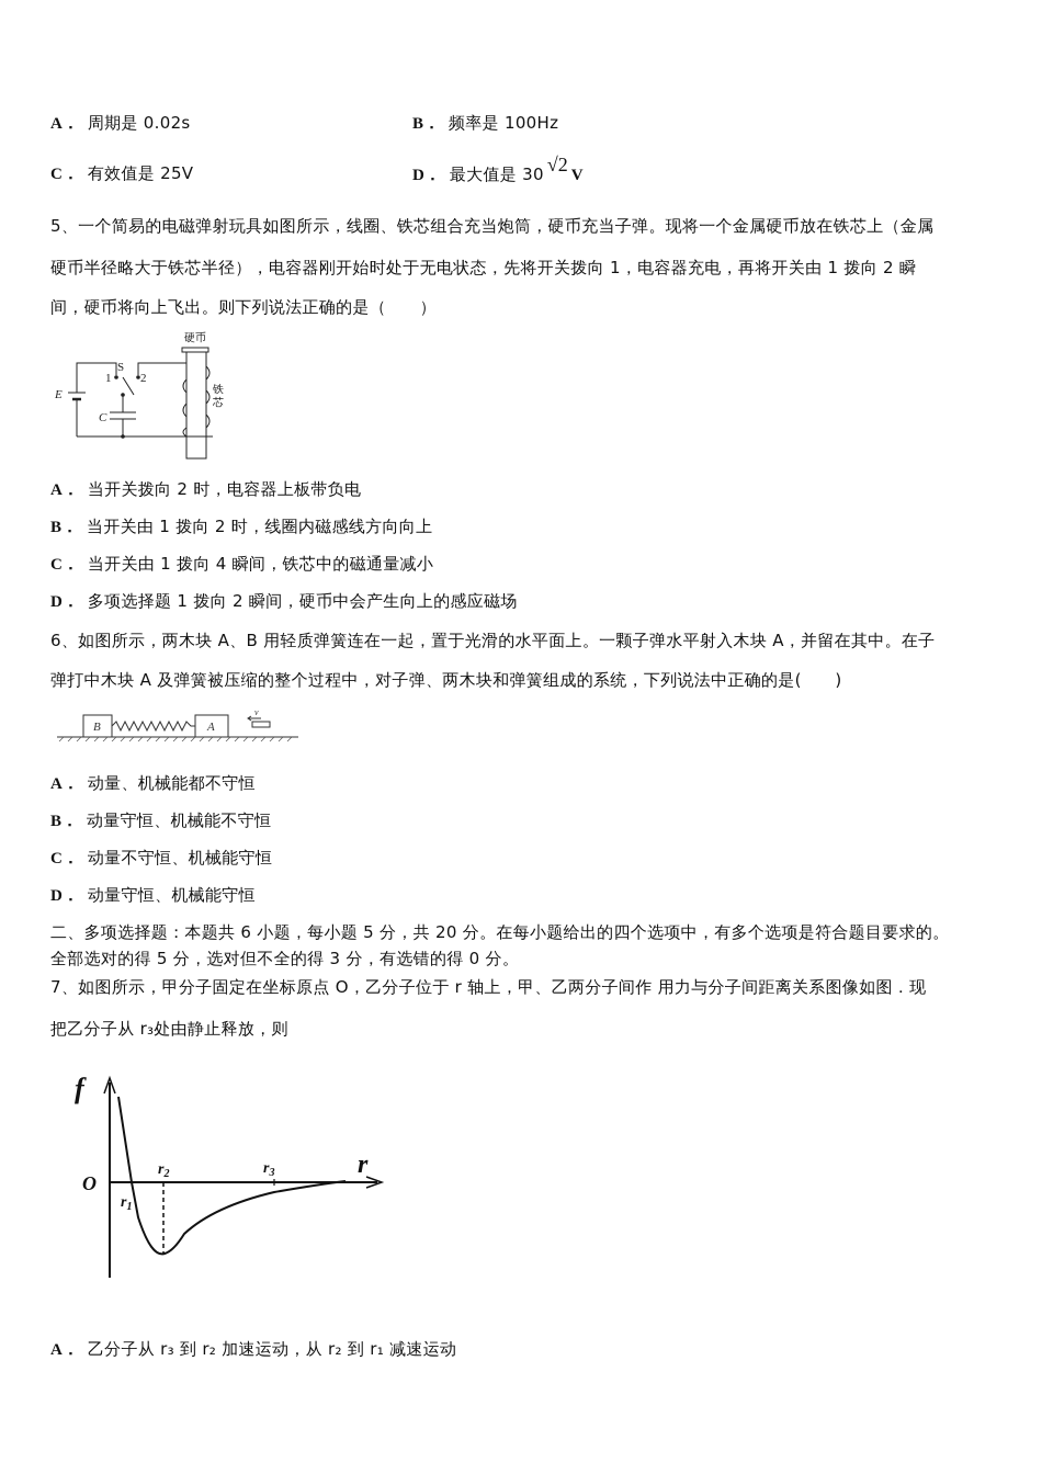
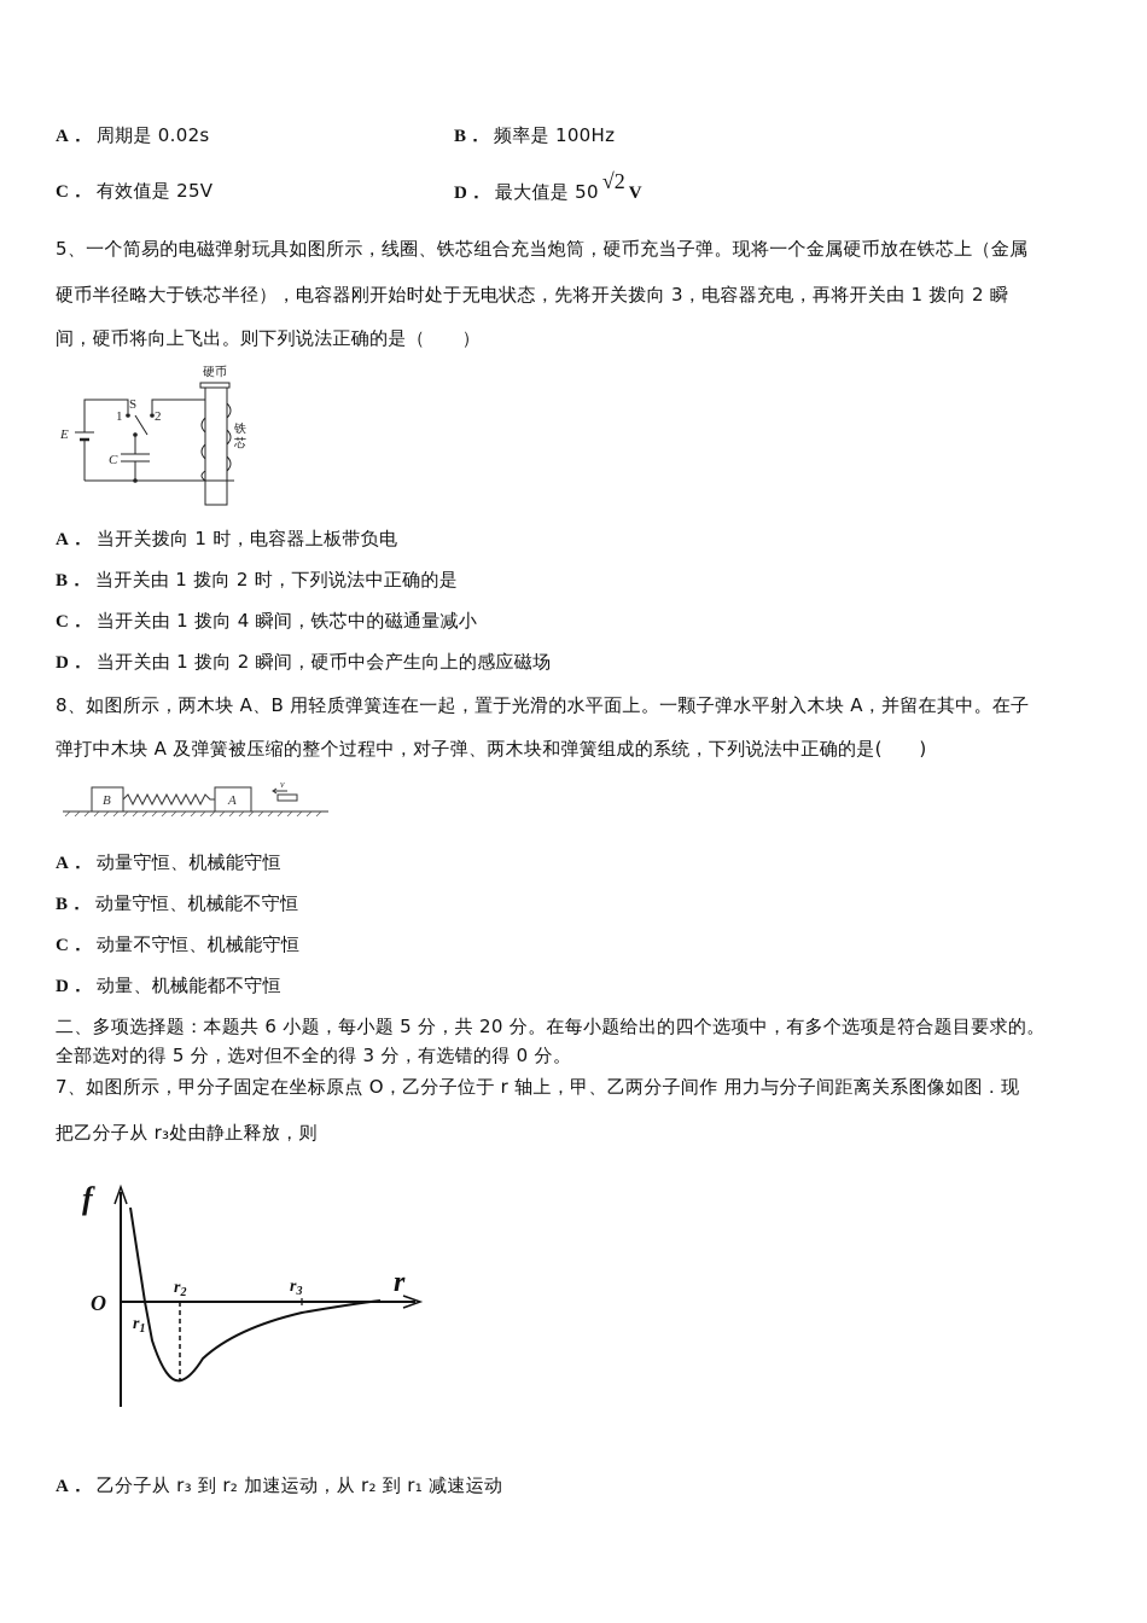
  A． 周期是 0.02s
  B． 频率是 100Hz
  C． 有效值是 25V
- D． 最大值是 30√2V
+ D． 最大值是 50√2V
  5、一个简易的电磁弹射玩具如图所示，线圈、铁芯组合充当炮筒，硬币充当子弹。现将一个金属硬币放在铁芯上（金属
- 硬币半径略大于铁芯半径），电容器刚开始时处于无电状态，先将开关拨向 1，电容器充电，再将开关由 1 拨向 2 瞬
+ 硬币半径略大于铁芯半径），电容器刚开始时处于无电状态，先将开关拨向 3，电容器充电，再将开关由 1 拨向 2 瞬
  间，硬币将向上飞出。则下列说法正确的是（ ）
  硬币
  铁
  芯
  S
  1
  2
  E
  C
- A． 当开关拨向 2 时，电容器上板带负电
+ A． 当开关拨向 1 时，电容器上板带负电
- B． 当开关由 1 拨向 2 时，线圈内磁感线方向向上
+ B． 当开关由 1 拨向 2 时，下列说法中正确的是
  C． 当开关由 1 拨向 4 瞬间，铁芯中的磁通量减小
- D． 多项选择题 1 拨向 2 瞬间，硬币中会产生向上的感应磁场
+ D． 当开关由 1 拨向 2 瞬间，硬币中会产生向上的感应磁场
- 6、如图所示，两木块 A、B 用轻质弹簧连在一起，置于光滑的水平面上。一颗子弹水平射入木块 A，并留在其中。在子
+ 8、如图所示，两木块 A、B 用轻质弹簧连在一起，置于光滑的水平面上。一颗子弹水平射入木块 A，并留在其中。在子
  弹打中木块 A 及弹簧被压缩的整个过程中，对子弹、两木块和弹簧组成的系统，下列说法中正确的是( )
  B
  A
  v
- A． 动量、机械能都不守恒
+ A． 动量守恒、机械能守恒
  B． 动量守恒、机械能不守恒
  C． 动量不守恒、机械能守恒
- D． 动量守恒、机械能守恒
+ D． 动量、机械能都不守恒
  二、多项选择题：本题共 6 小题，每小题 5 分，共 20 分。在每小题给出的四个选项中，有多个选项是符合题目要求的。
  全部选对的得 5 分，选对但不全的得 3 分，有选错的得 0 分。
  7、如图所示，甲分子固定在坐标原点 O，乙分子位于 r 轴上，甲、乙两分子间作 用力与分子间距离关系图像如图．现
  把乙分子从 r₃处由静止释放，则
  f
  r
  O
  r1
  r2
  r3
  A． 乙分子从 r₃ 到 r₂ 加速运动，从 r₂ 到 r₁ 减速运动
